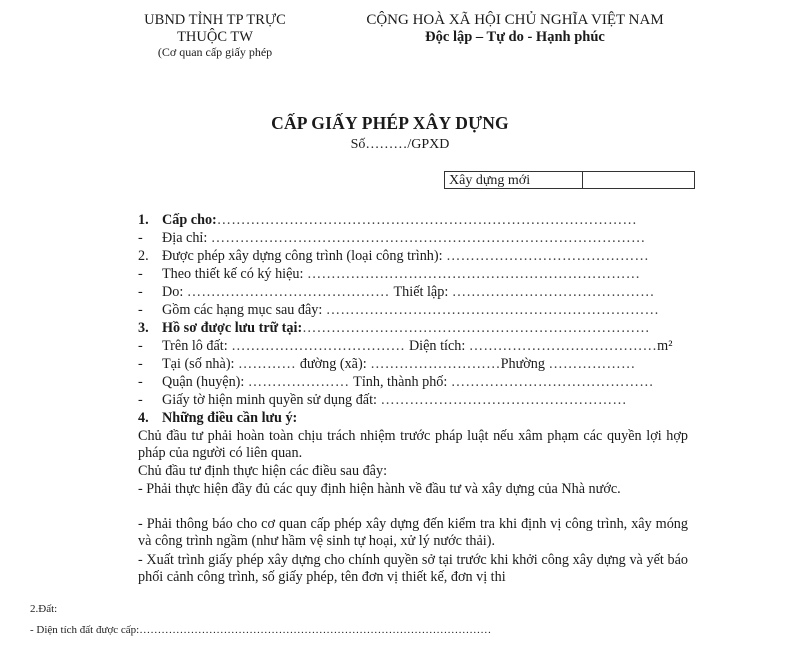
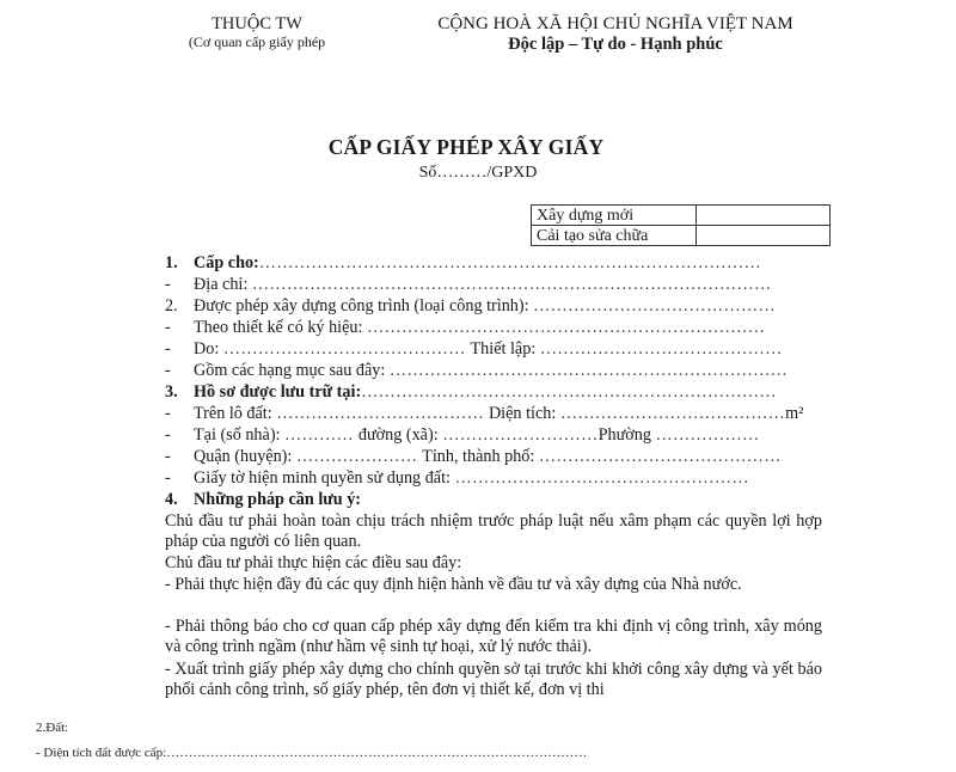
- UBND TỈNH TP TRỰC
  THUỘC TW
  (Cơ quan cấp giấy phép
  CỘNG HOÀ XÃ HỘI CHỦ NGHĨA VIỆT NAM
  Độc lập – Tự do - Hạnh phúc
- CẤP GIẤY PHÉP XÂY DỰNG
+ CẤP GIẤY PHÉP XÂY GIẤY
  Số………/GPXD
  Xây dựng mới
+ Cải tạo sửa chữa
  1. Cấp cho:……………………………………………………………………………
  - Địa chỉ: ………………………………………………………………………………
  2. Được phép xây dựng công trình (loại công trình): ……………………………………
  - Theo thiết kế có ký hiệu: ……………………………………………………………
  - Do: …………………………………… Thiết lập: ……………………………………
  - Gồm các hạng mục sau đây: ……………………………………………………………
  3. Hồ sơ được lưu trữ tại:………………………………………………………………
  - Trên lô đất: ……………………………… Diện tích: …………………………………m²
  - Tại (số nhà): ………… đường (xã): ………………………Phường ………………
  - Quận (huyện): ………………… Tỉnh, thành phố: ……………………………………
  - Giấy tờ hiện minh quyền sử dụng đất: ……………………………………………
- 4. Những điều cần lưu ý:
+ 4. Những pháp cần lưu ý:
  Chủ đầu tư phải hoàn toàn chịu trách nhiệm trước pháp luật nếu xâm phạm các quyền lợi hợp pháp của người có liên quan.
- Chủ đầu tư định thực hiện các điều sau đây:
+ Chủ đầu tư phải thực hiện các điều sau đây:
  - Phải thực hiện đầy đủ các quy định hiện hành về đầu tư và xây dựng của Nhà nước.
  - Phải thông báo cho cơ quan cấp phép xây dựng đến kiểm tra khi định vị công trình, xây móng và công trình ngầm (như hầm vệ sinh tự hoại, xử lý nước thải).
  - Xuất trình giấy phép xây dựng cho chính quyền sở tại trước khi khởi công xây dựng và yết báo phối cảnh công trình, số giấy phép, tên đơn vị thiết kế, đơn vị thi
  2.Đất:
  - Diện tích đất được cấp:……………………………………………………………………………………
